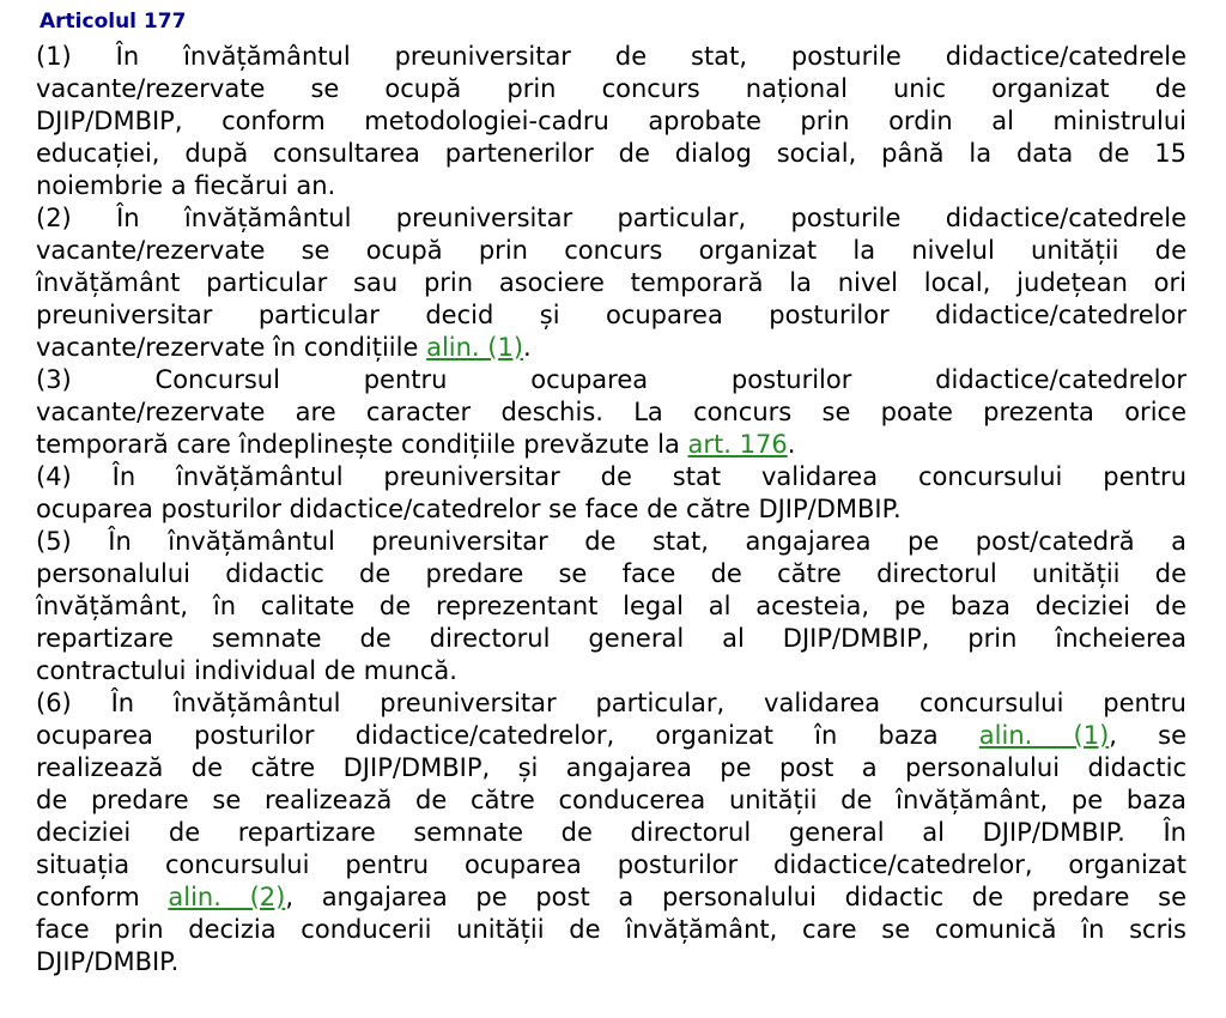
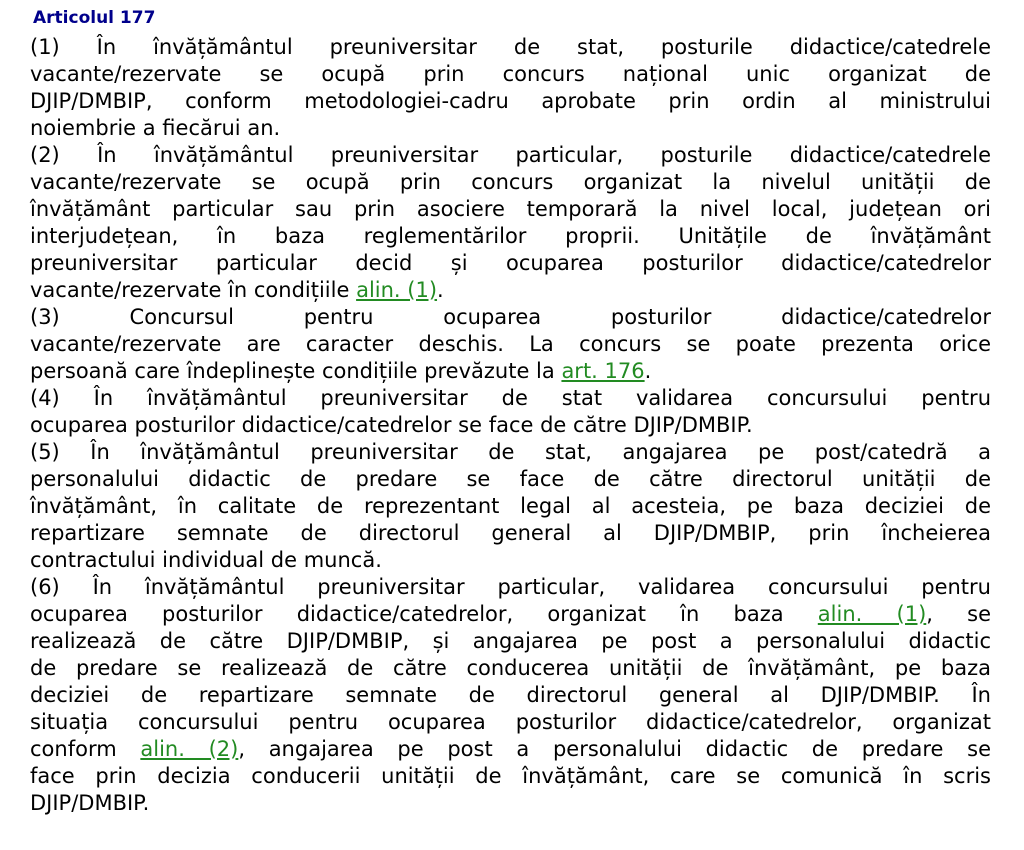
  Articolul 177
  (1) În învățământul preuniversitar de stat, posturile didactice/catedrele
  vacante/rezervate se ocupă prin concurs național unic organizat de
  DJIP/DMBIP, conform metodologiei-cadru aprobate prin ordin al ministrului
- educației, după consultarea partenerilor de dialog social, până la data de 15
  noiembrie a fiecărui an.
  (2) În învățământul preuniversitar particular, posturile didactice/catedrele
  vacante/rezervate se ocupă prin concurs organizat la nivelul unității de
  învățământ particular sau prin asociere temporară la nivel local, județean ori
+ interjudețean, în baza reglementărilor proprii. Unitățile de învățământ
  preuniversitar particular decid și ocuparea posturilor didactice/catedrelor
  vacante/rezervate în condițiile alin. (1).
  (3) Concursul pentru ocuparea posturilor didactice/catedrelor
  vacante/rezervate are caracter deschis. La concurs se poate prezenta orice
- temporară care îndeplinește condițiile prevăzute la art. 176.
+ persoană care îndeplinește condițiile prevăzute la art. 176.
  (4) În învățământul preuniversitar de stat validarea concursului pentru
  ocuparea posturilor didactice/catedrelor se face de către DJIP/DMBIP.
  (5) În învățământul preuniversitar de stat, angajarea pe post/catedră a
  personalului didactic de predare se face de către directorul unității de
  învățământ, în calitate de reprezentant legal al acesteia, pe baza deciziei de
  repartizare semnate de directorul general al DJIP/DMBIP, prin încheierea
  contractului individual de muncă.
  (6) În învățământul preuniversitar particular, validarea concursului pentru
  ocuparea posturilor didactice/catedrelor, organizat în baza alin. (1), se
  realizează de către DJIP/DMBIP, și angajarea pe post a personalului didactic
  de predare se realizează de către conducerea unității de învățământ, pe baza
  deciziei de repartizare semnate de directorul general al DJIP/DMBIP. În
  situația concursului pentru ocuparea posturilor didactice/catedrelor, organizat
  conform alin. (2), angajarea pe post a personalului didactic de predare se
  face prin decizia conducerii unității de învățământ, care se comunică în scris
  DJIP/DMBIP.
